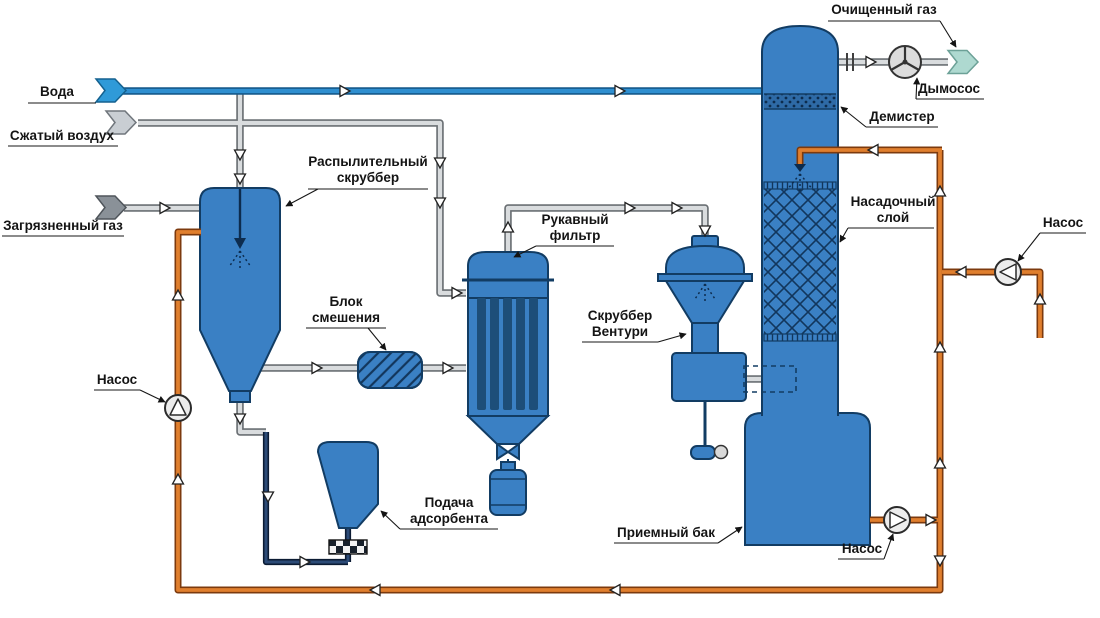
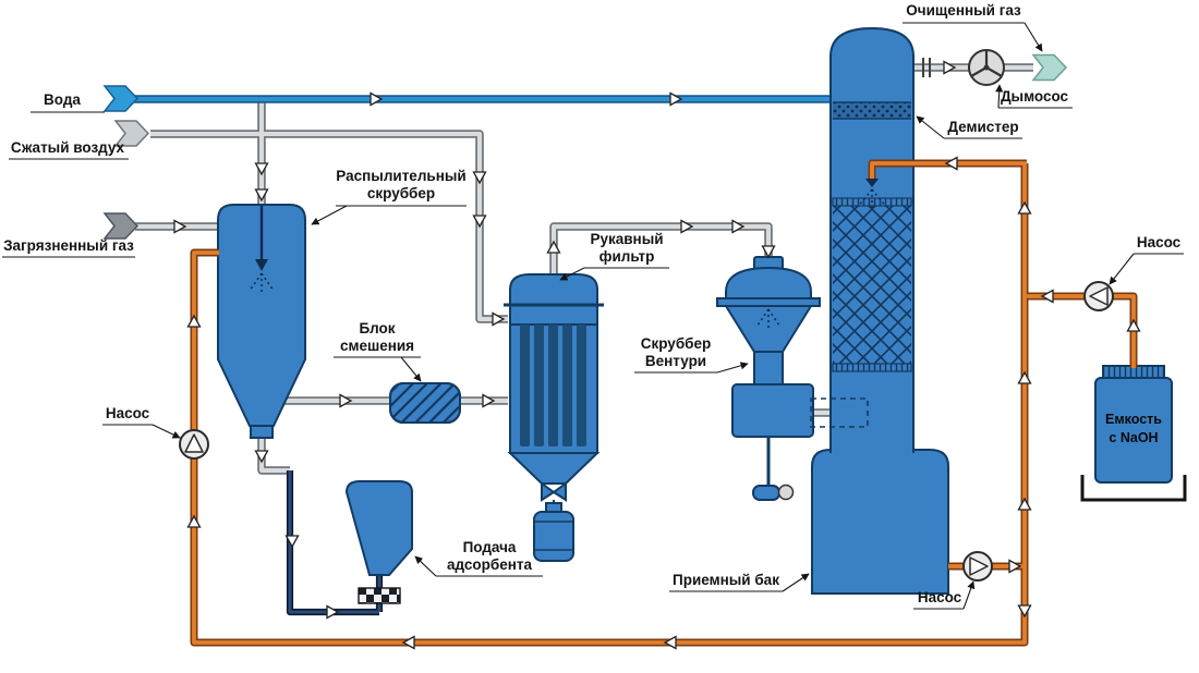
+ Емкость
+ с NaOH
  Вода
  Сжатый воздух
  Загрязненный газ
  Очищенный газ
  Распылительный
  скруббер
  Блок
  смешения
  Рукавный
  фильтр
  Скруббер
  Вентури
  Демистер
- Насадочный
- слой
  Дымосос
  Насос
  Насос
  Насос
  Подача
  адсорбента
  Приемный бак
